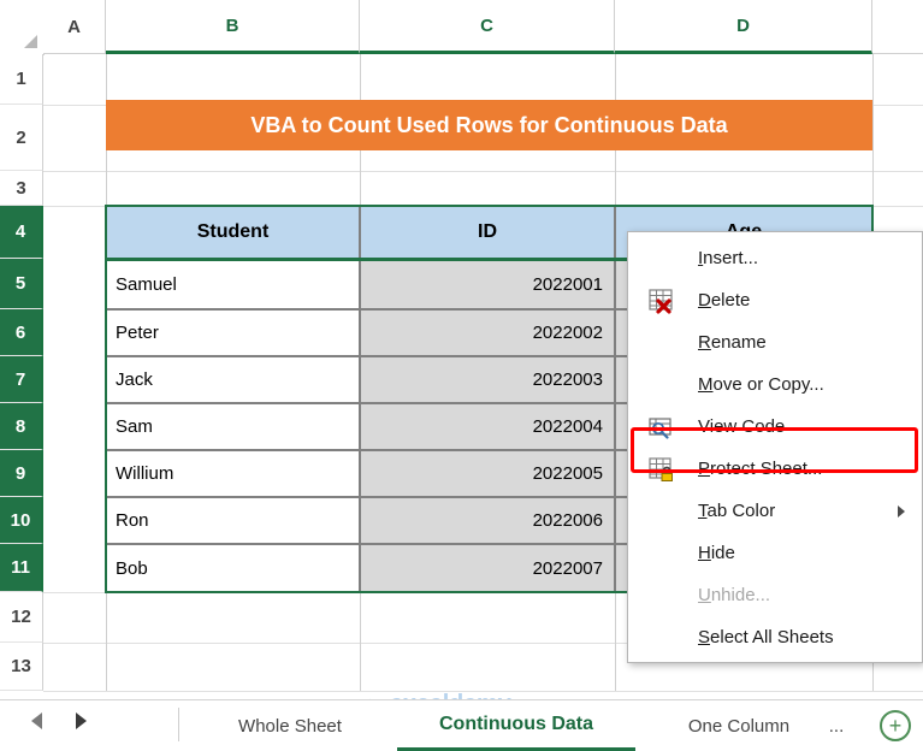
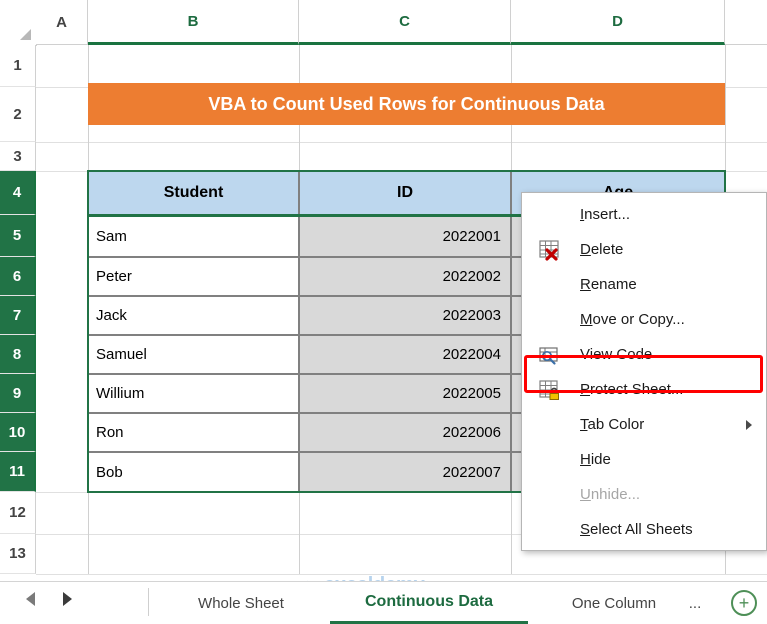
  A
  B
  C
  D
  1
  2
  3
  4
  5
  6
  7
  8
  9
  10
  11
  12
  13
  VBA to Count Used Rows for Continuous Data
  Student
  ID
- Samuel
+ Sam
  2022001
  Peter
  2022002
  Jack
  2022003
- Sam
+ Samuel
  2022004
  Willium
  2022005
  Ron
  2022006
  Bob
  2022007
  Insert...
  Delete
  Rename
  Move or Copy...
  View Code
  Protect Sheet...
  Tab Color
  Hide
  Unhide...
  Select All Sheets
  Whole Sheet
  Continuous Data
  One Column
  ...
  +
